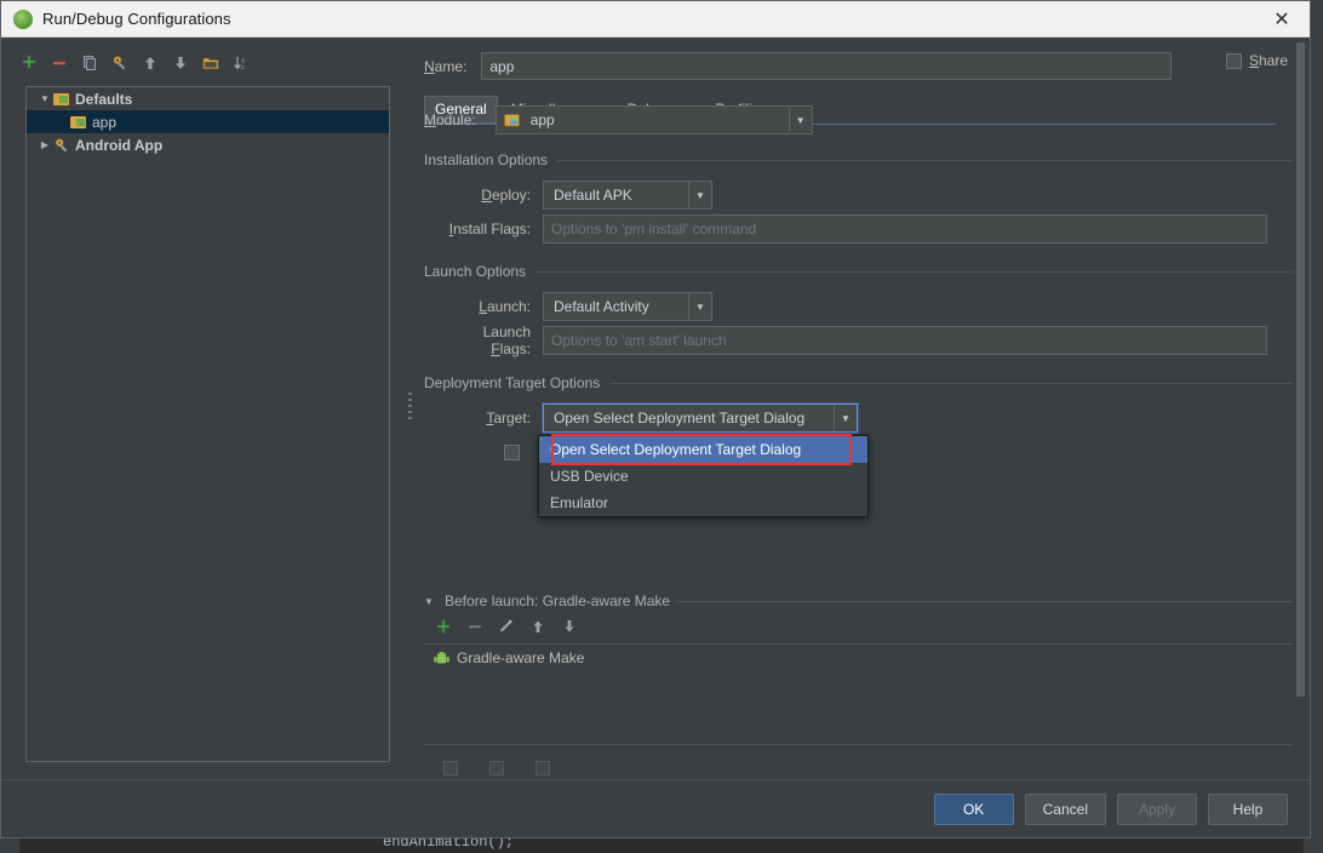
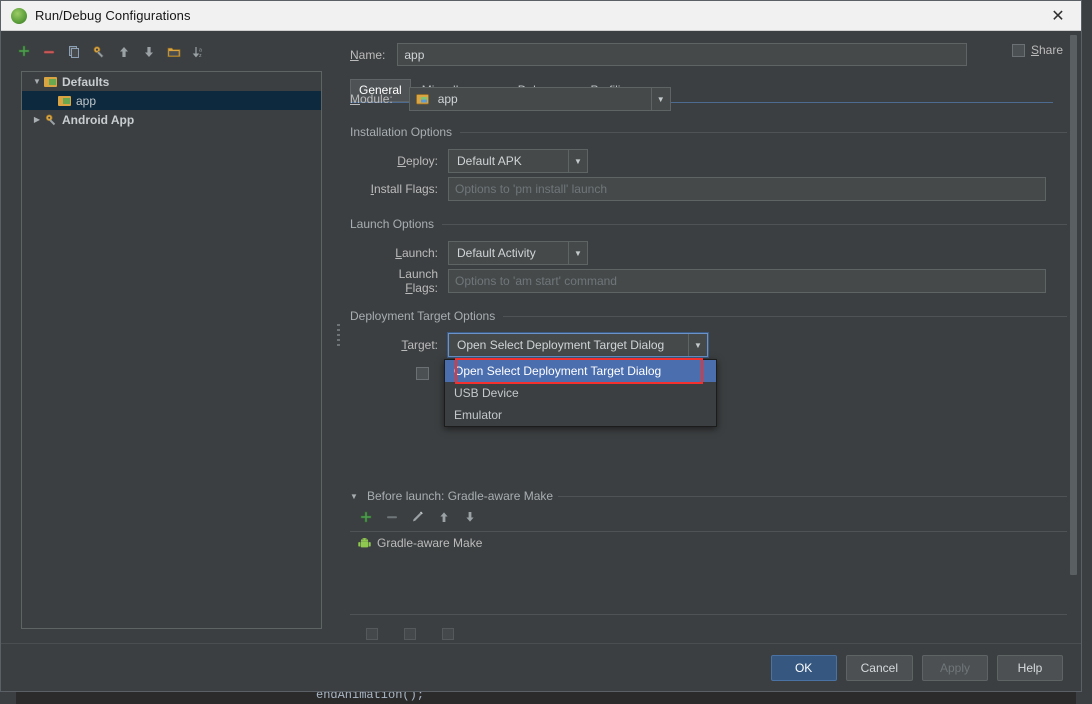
  endAnimation();
  Run/Debug Configurations
  ✕
  ▼
  Defaults
  app
  ▶
  Android App
  Name:
  app
  Share
  General
  Module:
  app
  ▼
  Installation Options
  Deploy:
  Default APK
  ▼
  Install Flags:
- Options to 'pm install' command
+ Options to 'pm install' launch
  Launch Options
  Launch:
  Default Activity
  ▼
  Launch Flags:
- Options to 'am start' launch
+ Options to 'am start' command
  Deployment Target Options
  Target:
  Open Select Deployment Target Dialog
  ▼
  ▼
  Before launch: Gradle-aware Make
  Gradle-aware Make
  Open Select Deployment Target Dialog
  USB Device
  Emulator
  OK
  Cancel
  Apply
  Help
